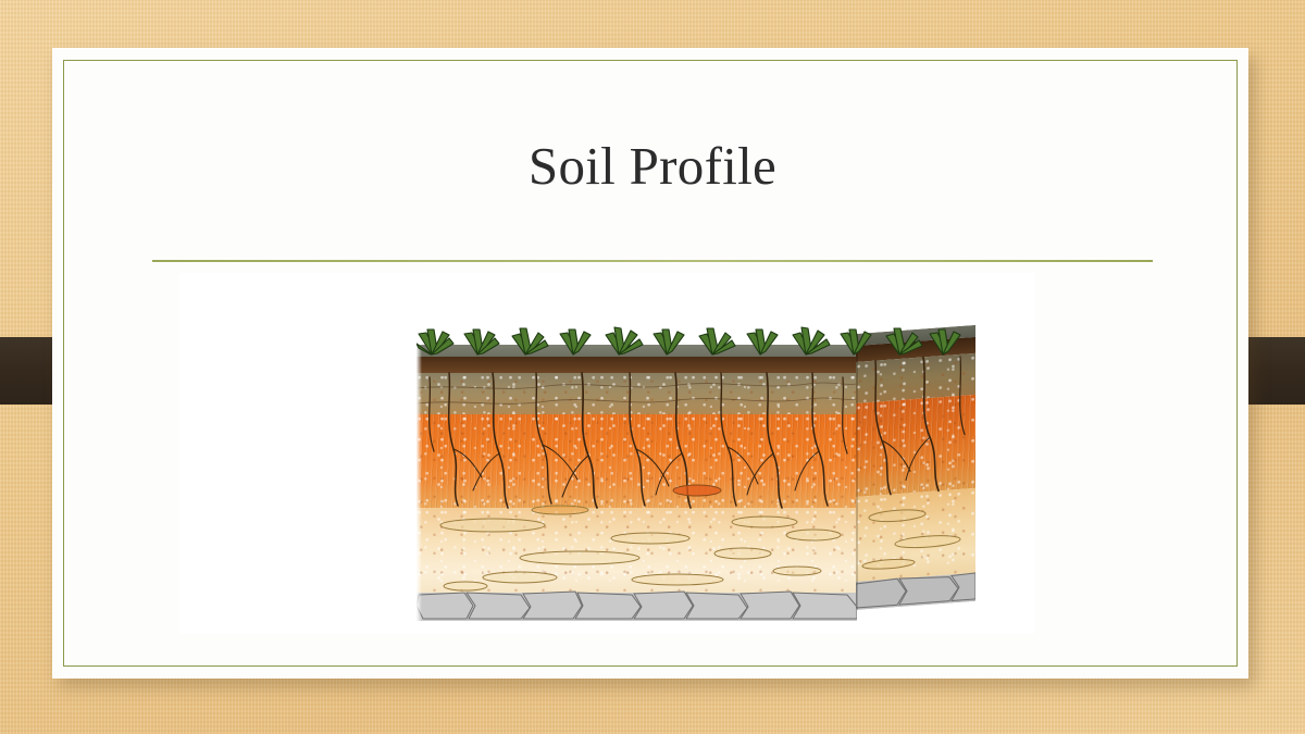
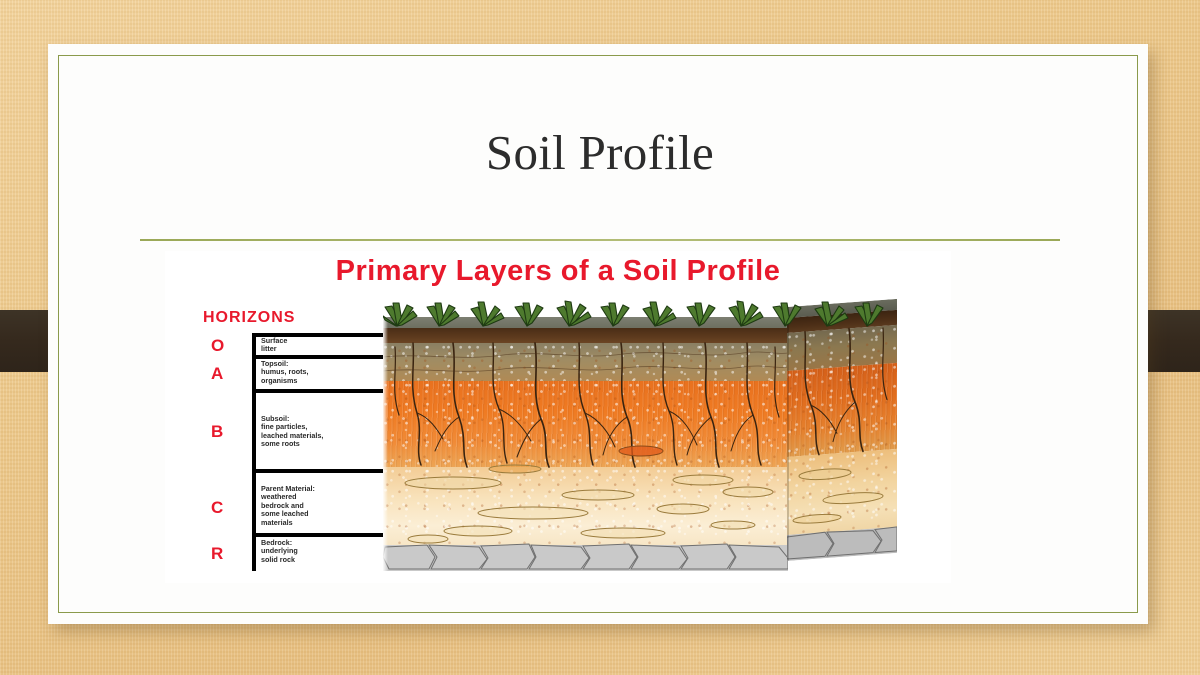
  Soil Profile
+ Primary Layers of a Soil Profile
+ HORIZONS
+ O
+ Surface
+ litter
+ A
+ Topsoil:
+ humus, roots,
+ organisms
+ B
+ Subsoil:
+ fine particles,
+ leached materials,
+ some roots
+ C
+ Parent Material:
+ weathered
+ bedrock and
+ some leached
+ materials
+ R
+ Bedrock:
+ underlying
+ solid rock
